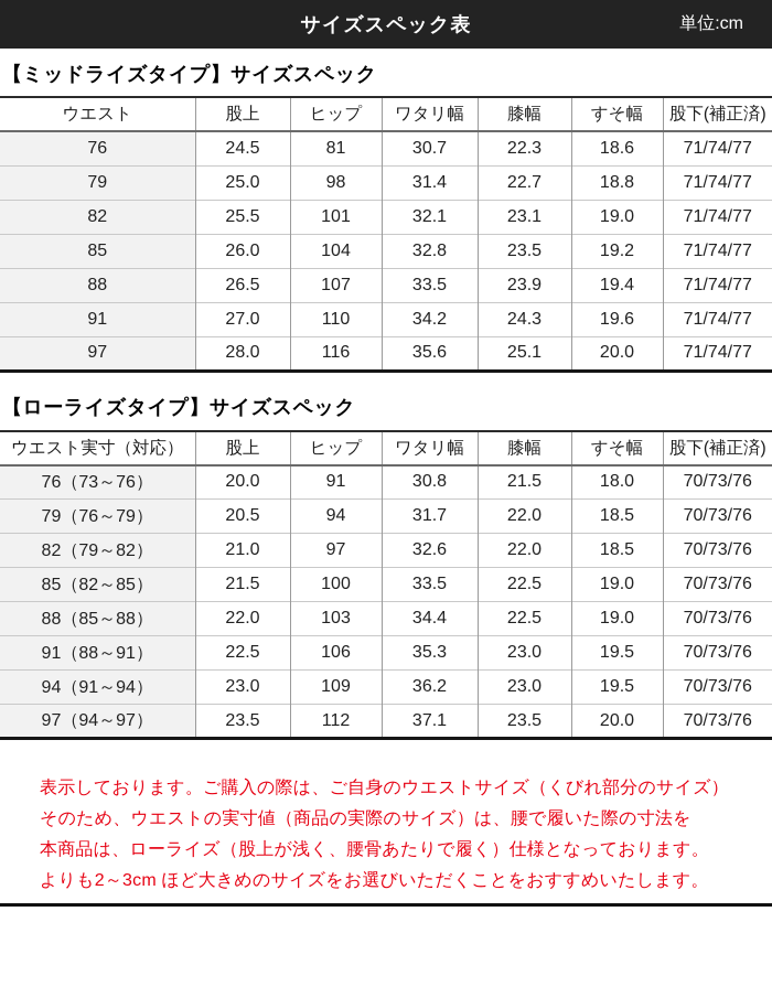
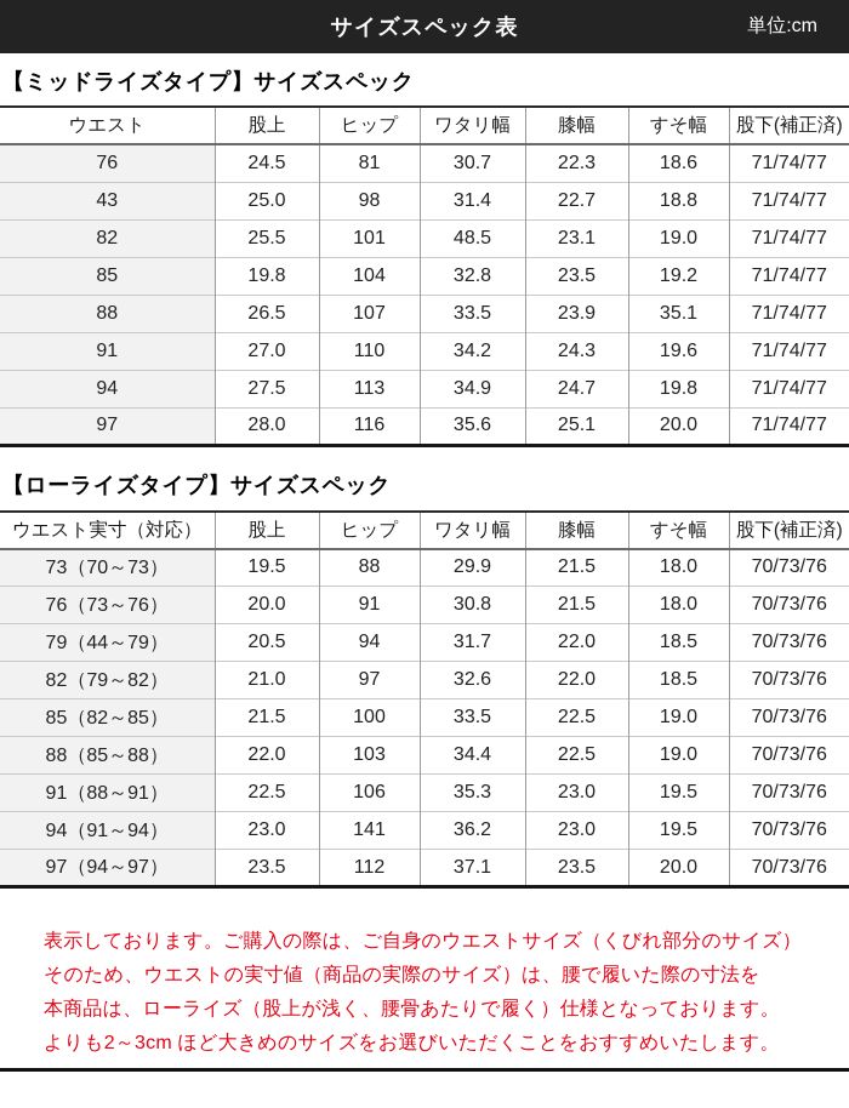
  サイズスペック表
  単位:cm
  【ミッドライズタイプ】サイズスペック
  ウエスト	股上	ヒップ	ワタリ幅	膝幅	すそ幅	股下(補正済)
  76	24.5	81	30.7	22.3	18.6	71/74/77
- 79	25.0	98	31.4	22.7	18.8	71/74/77
+ 43	25.0	98	31.4	22.7	18.8	71/74/77
- 82	25.5	101	32.1	23.1	19.0	71/74/77
+ 82	25.5	101	48.5	23.1	19.0	71/74/77
- 85	26.0	104	32.8	23.5	19.2	71/74/77
+ 85	19.8	104	32.8	23.5	19.2	71/74/77
- 88	26.5	107	33.5	23.9	19.4	71/74/77
+ 88	26.5	107	33.5	23.9	35.1	71/74/77
  91	27.0	110	34.2	24.3	19.6	71/74/77
+ 94	27.5	113	34.9	24.7	19.8	71/74/77
  97	28.0	116	35.6	25.1	20.0	71/74/77
  【ローライズタイプ】サイズスペック
  ウエスト実寸（対応）	股上	ヒップ	ワタリ幅	膝幅	すそ幅	股下(補正済)
+ 73（70～73）	19.5	88	29.9	21.5	18.0	70/73/76
  76（73～76）	20.0	91	30.8	21.5	18.0	70/73/76
- 79（76～79）	20.5	94	31.7	22.0	18.5	70/73/76
+ 79（44～79）	20.5	94	31.7	22.0	18.5	70/73/76
  82（79～82）	21.0	97	32.6	22.0	18.5	70/73/76
  85（82～85）	21.5	100	33.5	22.5	19.0	70/73/76
  88（85～88）	22.0	103	34.4	22.5	19.0	70/73/76
  91（88～91）	22.5	106	35.3	23.0	19.5	70/73/76
- 94（91～94）	23.0	109	36.2	23.0	19.5	70/73/76
+ 94（91～94）	23.0	141	36.2	23.0	19.5	70/73/76
  97（94～97）	23.5	112	37.1	23.5	20.0	70/73/76
  表示しております。ご購入の際は、ご自身のウエストサイズ（くびれ部分のサイズ）
  そのため、ウエストの実寸値（商品の実際のサイズ）は、腰で履いた際の寸法を
  本商品は、ローライズ（股上が浅く、腰骨あたりで履く）仕様となっております。
  よりも2～3cm ほど大きめのサイズをお選びいただくことをおすすめいたします。
